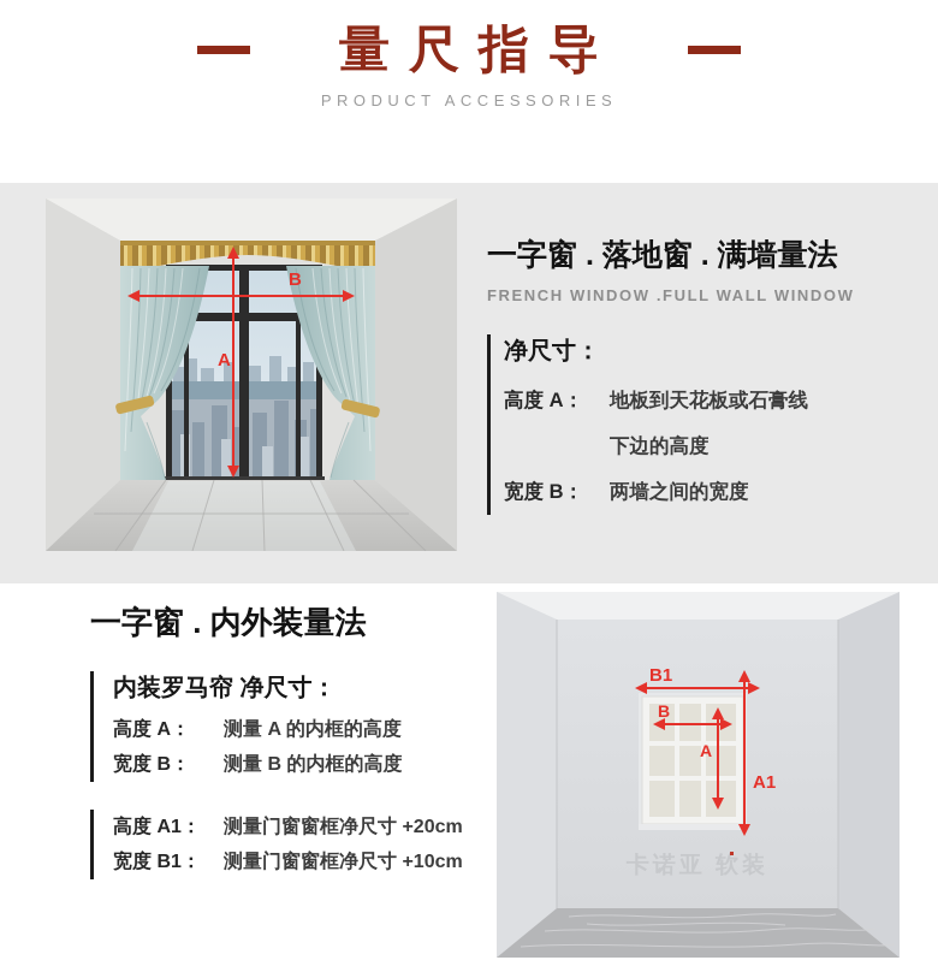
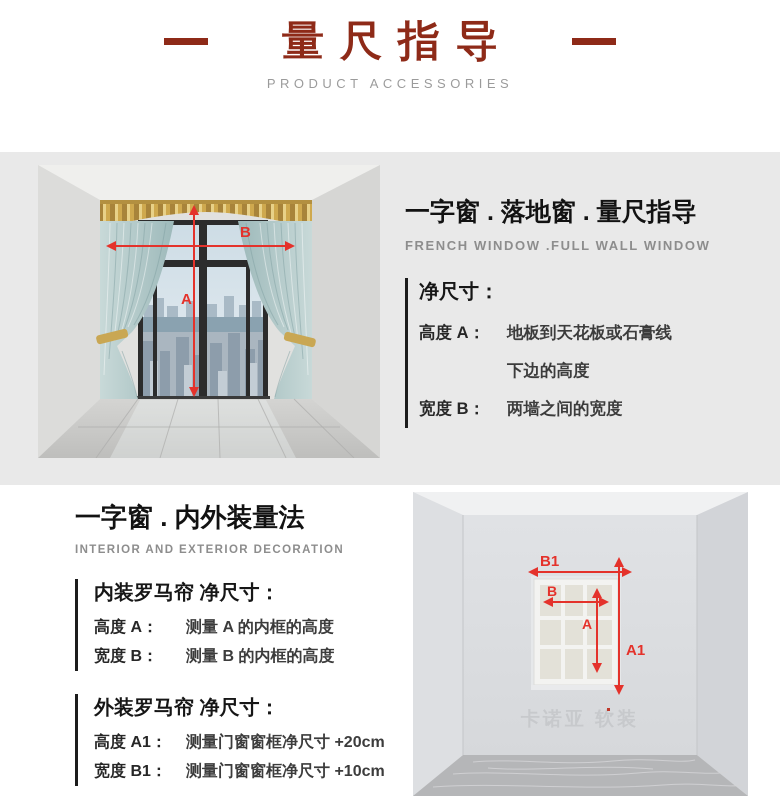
  量尺指导
  PRODUCT ACCESSORIES
  A
  B
- 一字窗 . 落地窗 . 满墙量法
+ 一字窗 . 落地窗 . 量尺指导
  FRENCH WINDOW .FULL WALL WINDOW
  净尺寸：
  高度 A：
  地板到天花板或石膏线
  下边的高度
  宽度 B：
  两墙之间的宽度
  一字窗 . 内外装量法
+ INTERIOR AND EXTERIOR DECORATION
  内装罗马帘 净尺寸：
  高度 A：
  测量 A 的内框的高度
  宽度 B：
  测量 B 的内框的高度
+ 外装罗马帘 净尺寸：
  高度 A1：
  测量门窗窗框净尺寸 +20cm
  宽度 B1：
  测量门窗窗框净尺寸 +10cm
  卡诺亚 软装
  B1
  A1
  B
  A
